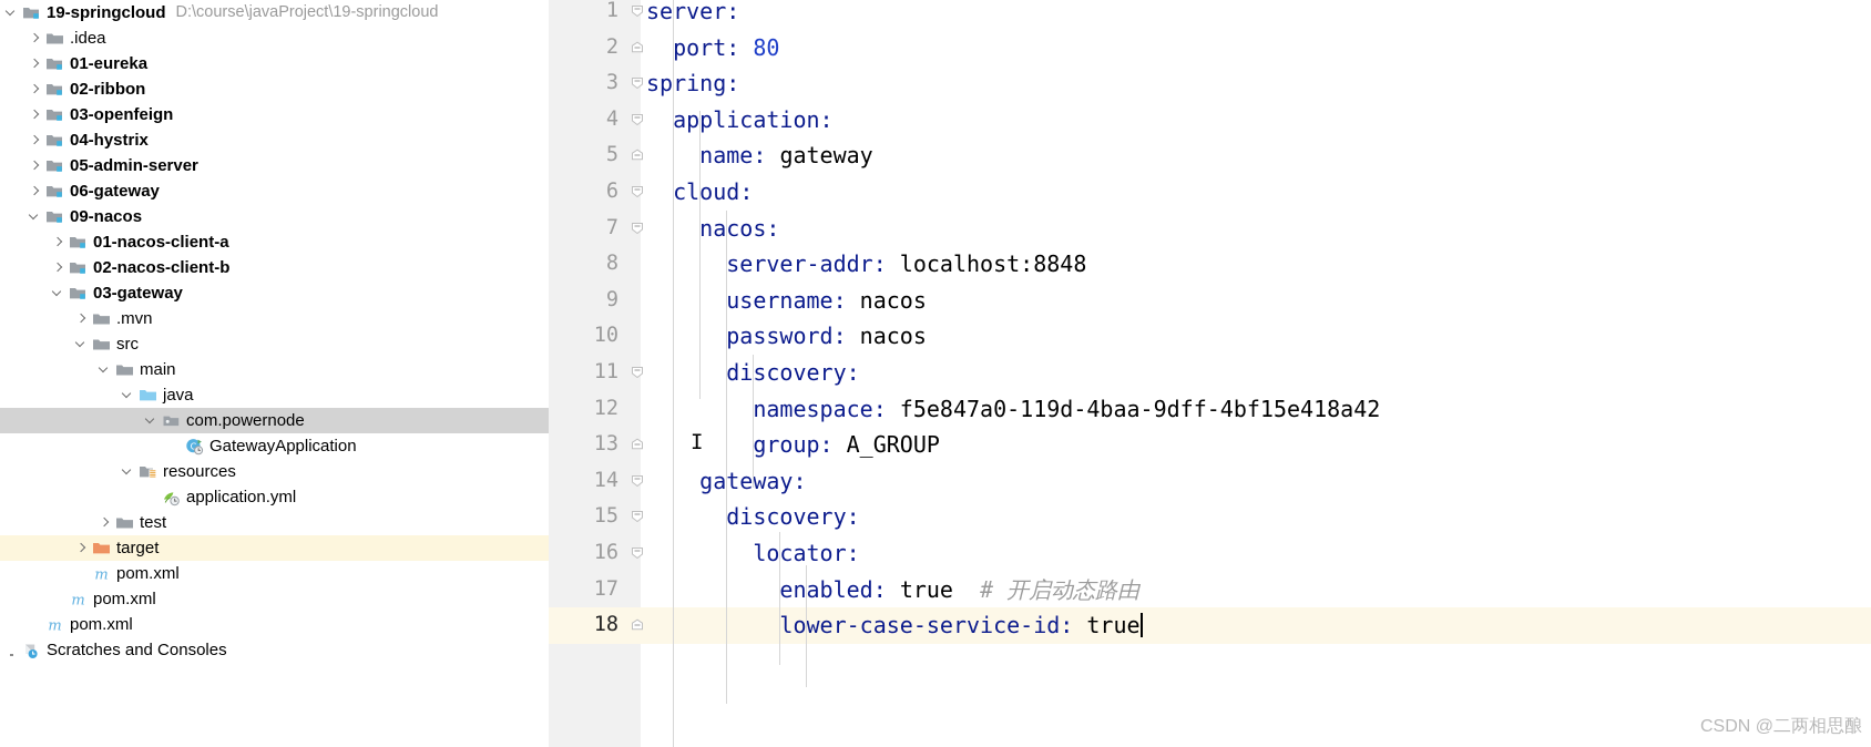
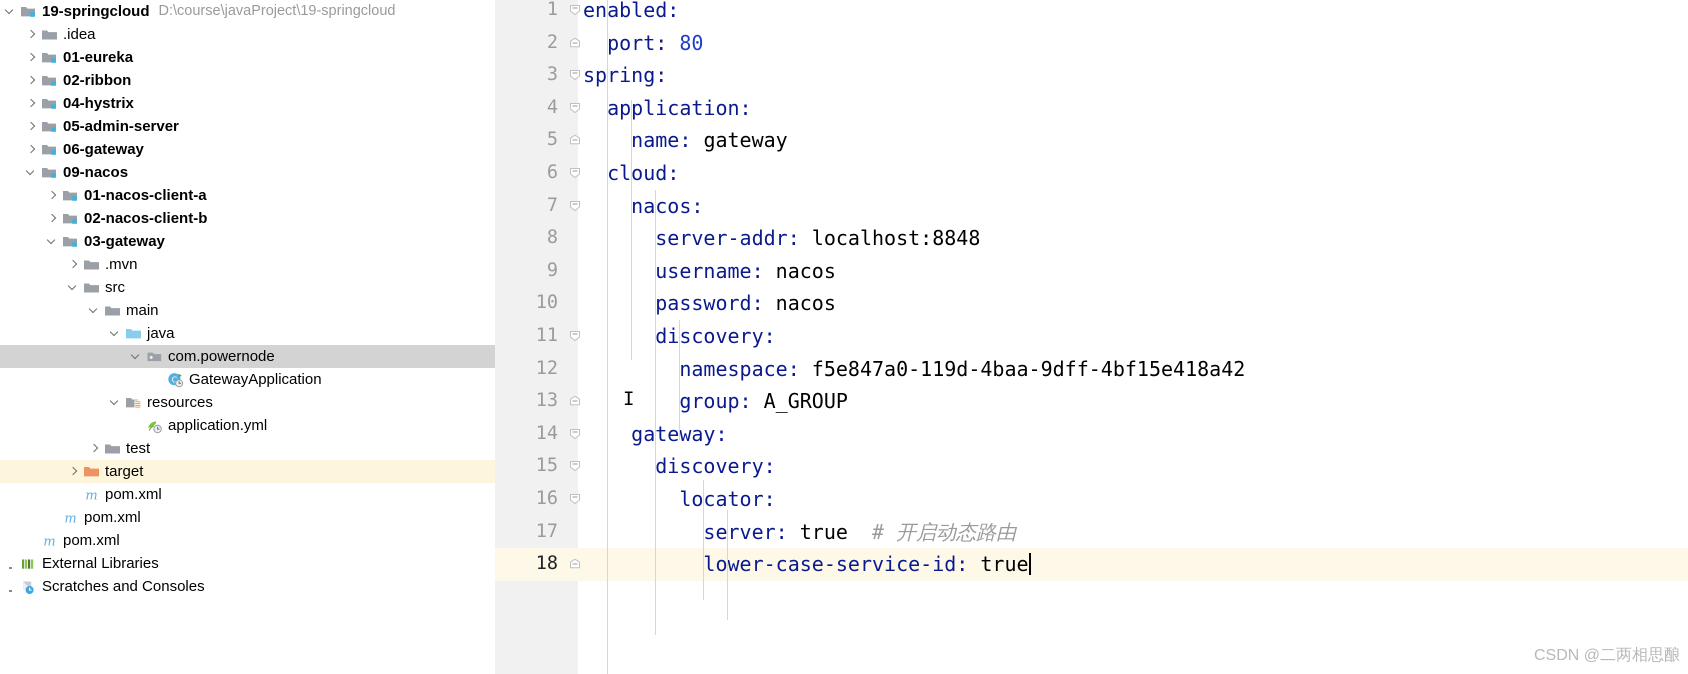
  19-springcloud
  D:\course\javaProject\19-springcloud
  .idea
  01-eureka
  02-ribbon
- 03-openfeign
  04-hystrix
  05-admin-server
  06-gateway
  09-nacos
  01-nacos-client-a
  02-nacos-client-b
  03-gateway
  .mvn
  src
  main
  java
  com.powernode
  C
  GatewayApplication
  resources
  application.yml
  test
  target
  m
  pom.xml
  m
  pom.xml
  m
  pom.xml
+ External Libraries
  Scratches and Consoles
  1
- server:
+ enabled:
  2
  port: 80
  3
  spring:
  4
  application:
  5
  name: gateway
  6
  cloud:
  7
  nacos:
  8
  server-addr: localhost:8848
  9
  username: nacos
  10
  password: nacos
  11
  discovery:
  12
  namespace: f5e847a0-119d-4baa-9dff-4bf15e418a42
  13
  group: A_GROUP
  14
  gateway:
  15
  discovery:
  16
  locator:
  17
- enabled: true # 开启动态路由
+ server: true # 开启动态路由
  18
  lower-case-service-id: true
  I
  CSDN @二两相思酿
